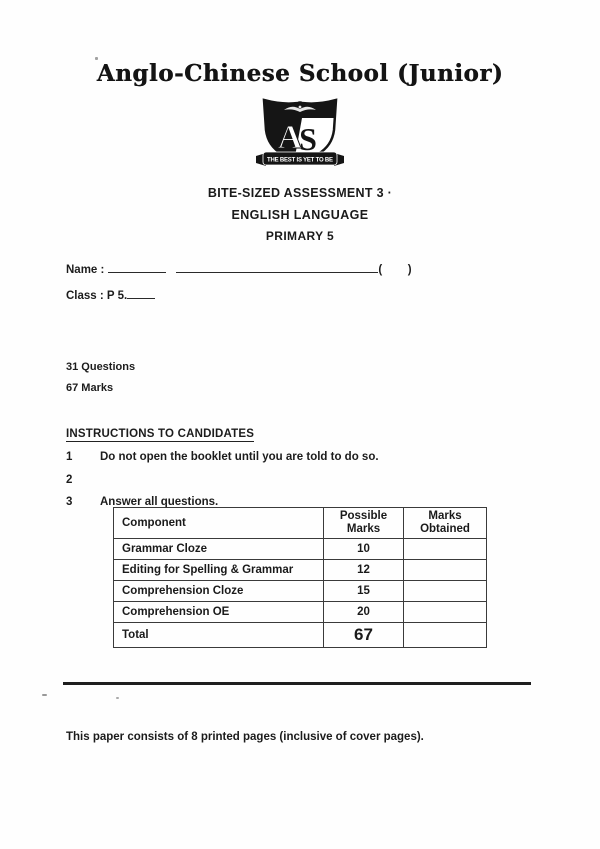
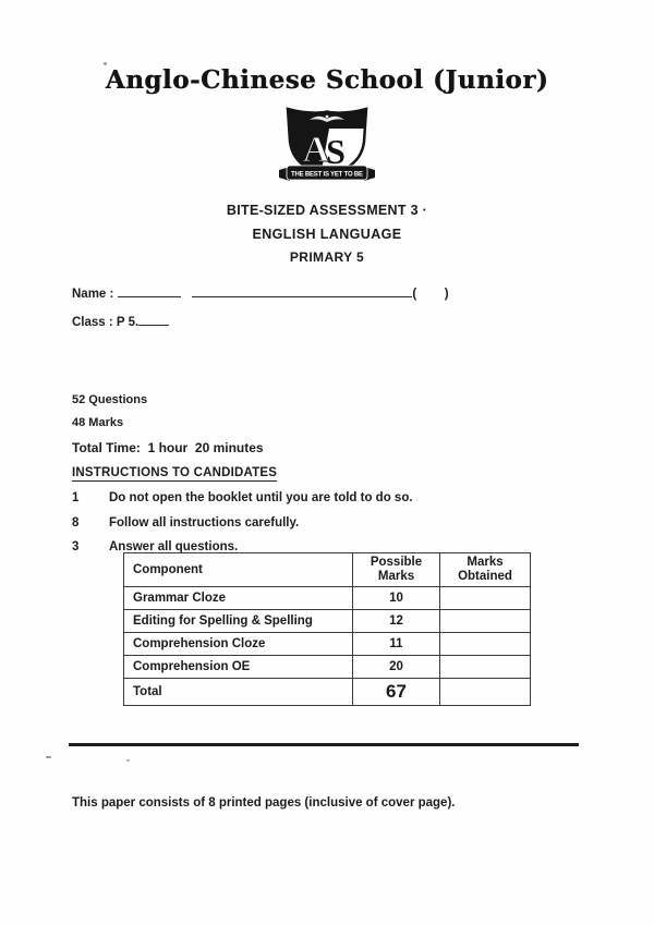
  Anglo-Chinese School (Junior)
  A
  S
  BITE-SIZED ASSESSMENT 3 ·
  ENGLISH LANGUAGE
  PRIMARY 5
  Name : ( )
  Class : P 5.
- 31 Questions
+ 52 Questions
- 67 Marks
+ 48 Marks
+ Total Time: 1 hour 20 minutes
  INSTRUCTIONS TO CANDIDATES
  1
  Do not open the booklet until you are told to do so.
- 2
+ 8
+ Follow all instructions carefully.
  3
  Answer all questions.
  Component	Possible Marks	Marks Obtained
  Grammar Cloze	10
- Editing for Spelling & Grammar	12
+ Editing for Spelling & Spelling	12
- Comprehension Cloze	15
+ Comprehension Cloze	11
  Comprehension OE	20
  Total	67
- This paper consists of 8 printed pages (inclusive of cover pages).
+ This paper consists of 8 printed pages (inclusive of cover page).
